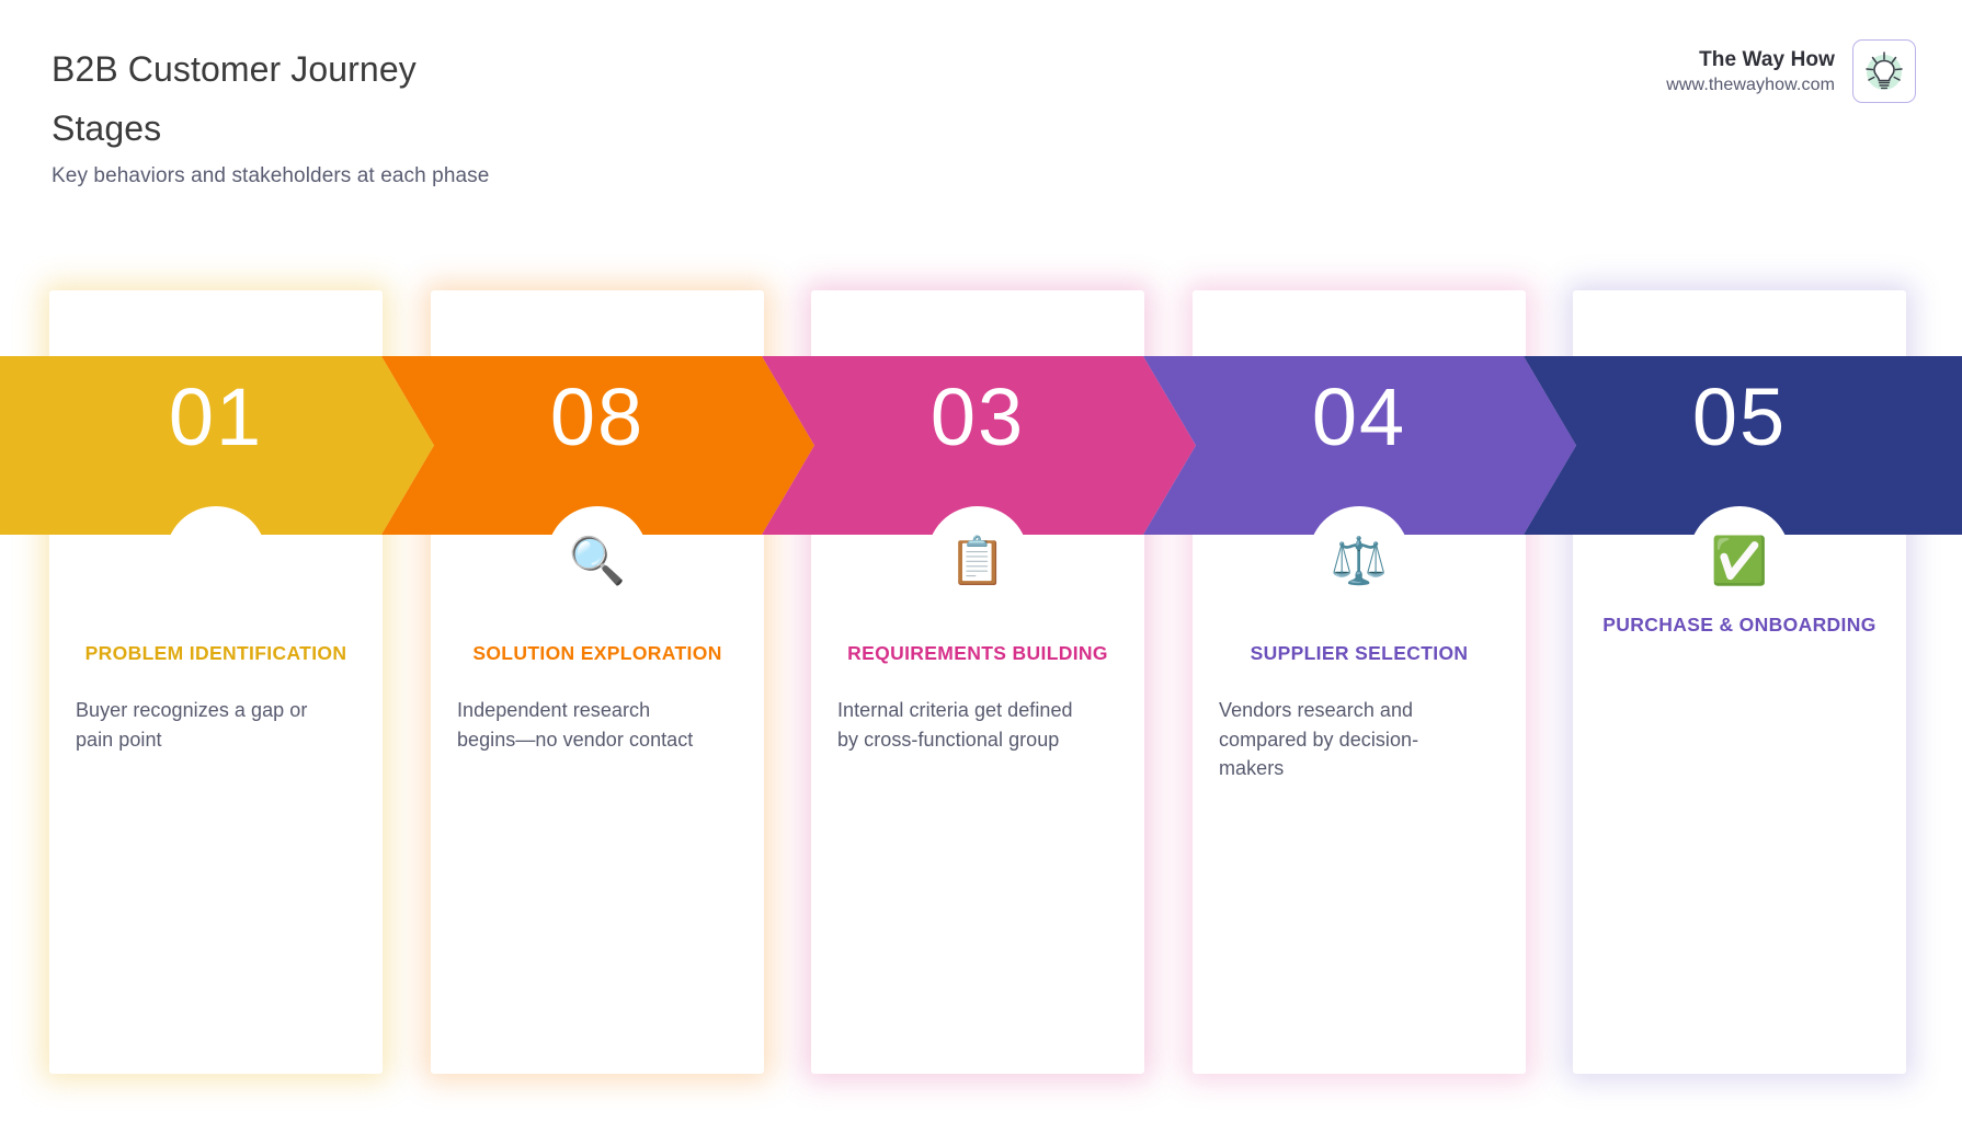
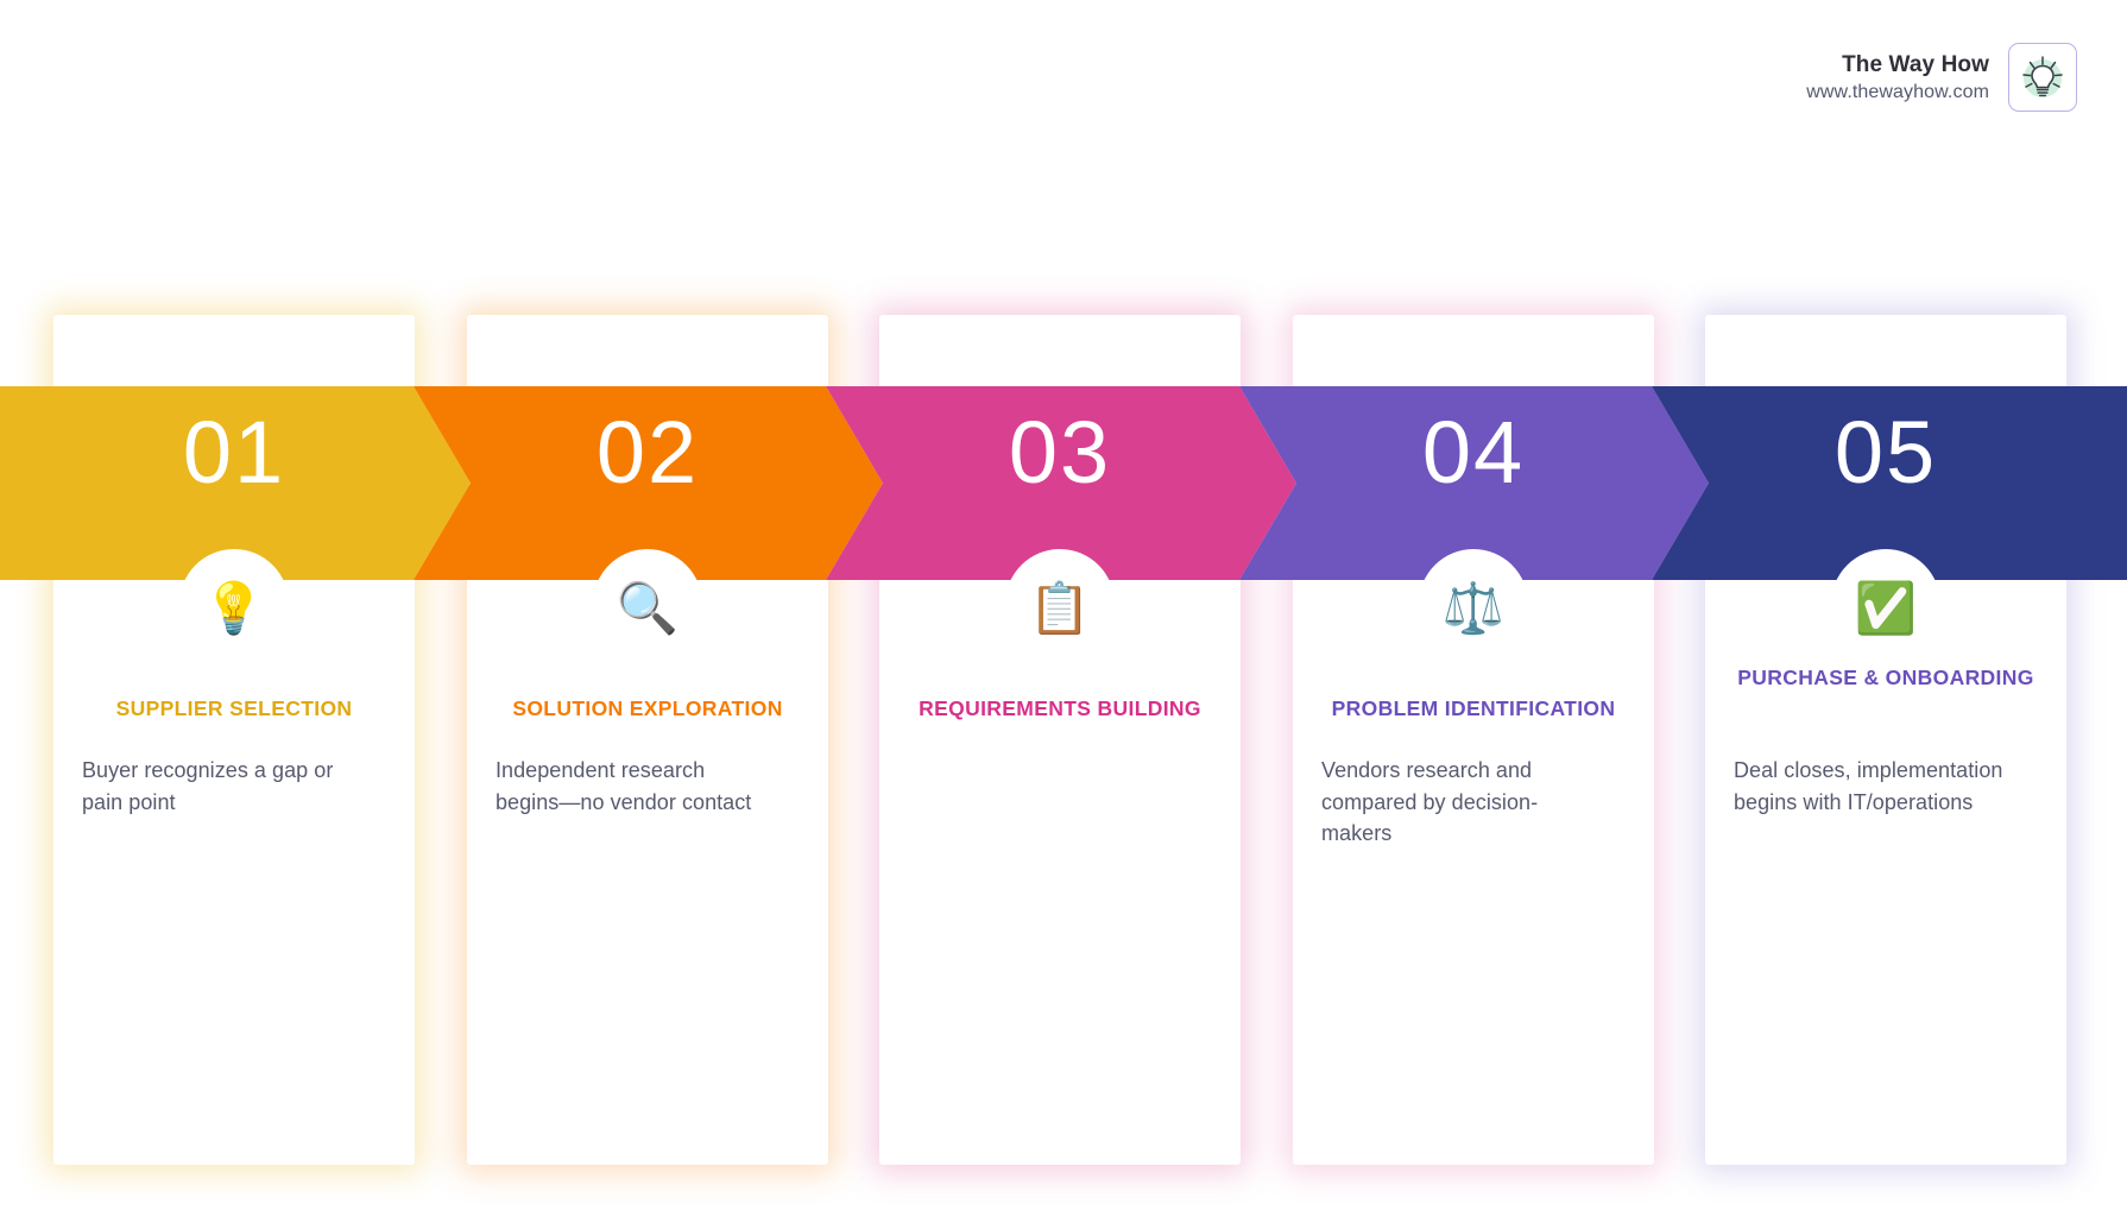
- B2B Customer Journey
- Stages
- Key behaviors and stakeholders at each phase
  The Way How
  www.thewayhow.com
+ 💡
- PROBLEM IDENTIFICATION
+ SUPPLIER SELECTION
  Buyer recognizes a gap or pain point
  🔍
  SOLUTION EXPLORATION
  Independent research begins—no vendor contact
  📋
  REQUIREMENTS BUILDING
- Internal criteria get defined by cross-functional group
  ⚖️
- SUPPLIER SELECTION
+ PROBLEM IDENTIFICATION
  Vendors research and compared by decision-makers
  ✅
  PURCHASE & ONBOARDING
+ Deal closes, implementation begins with IT/operations
  01
- 08
+ 02
  03
  04
  05
